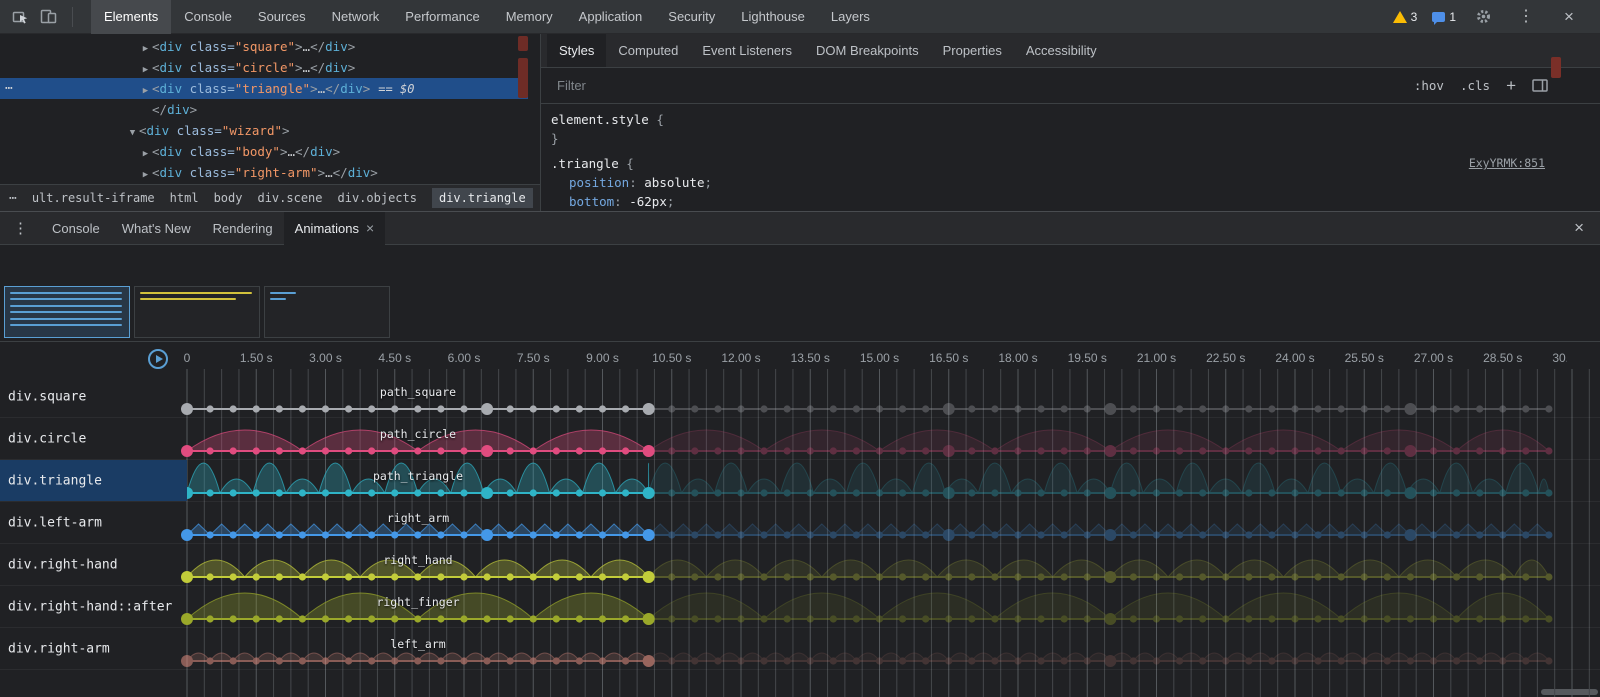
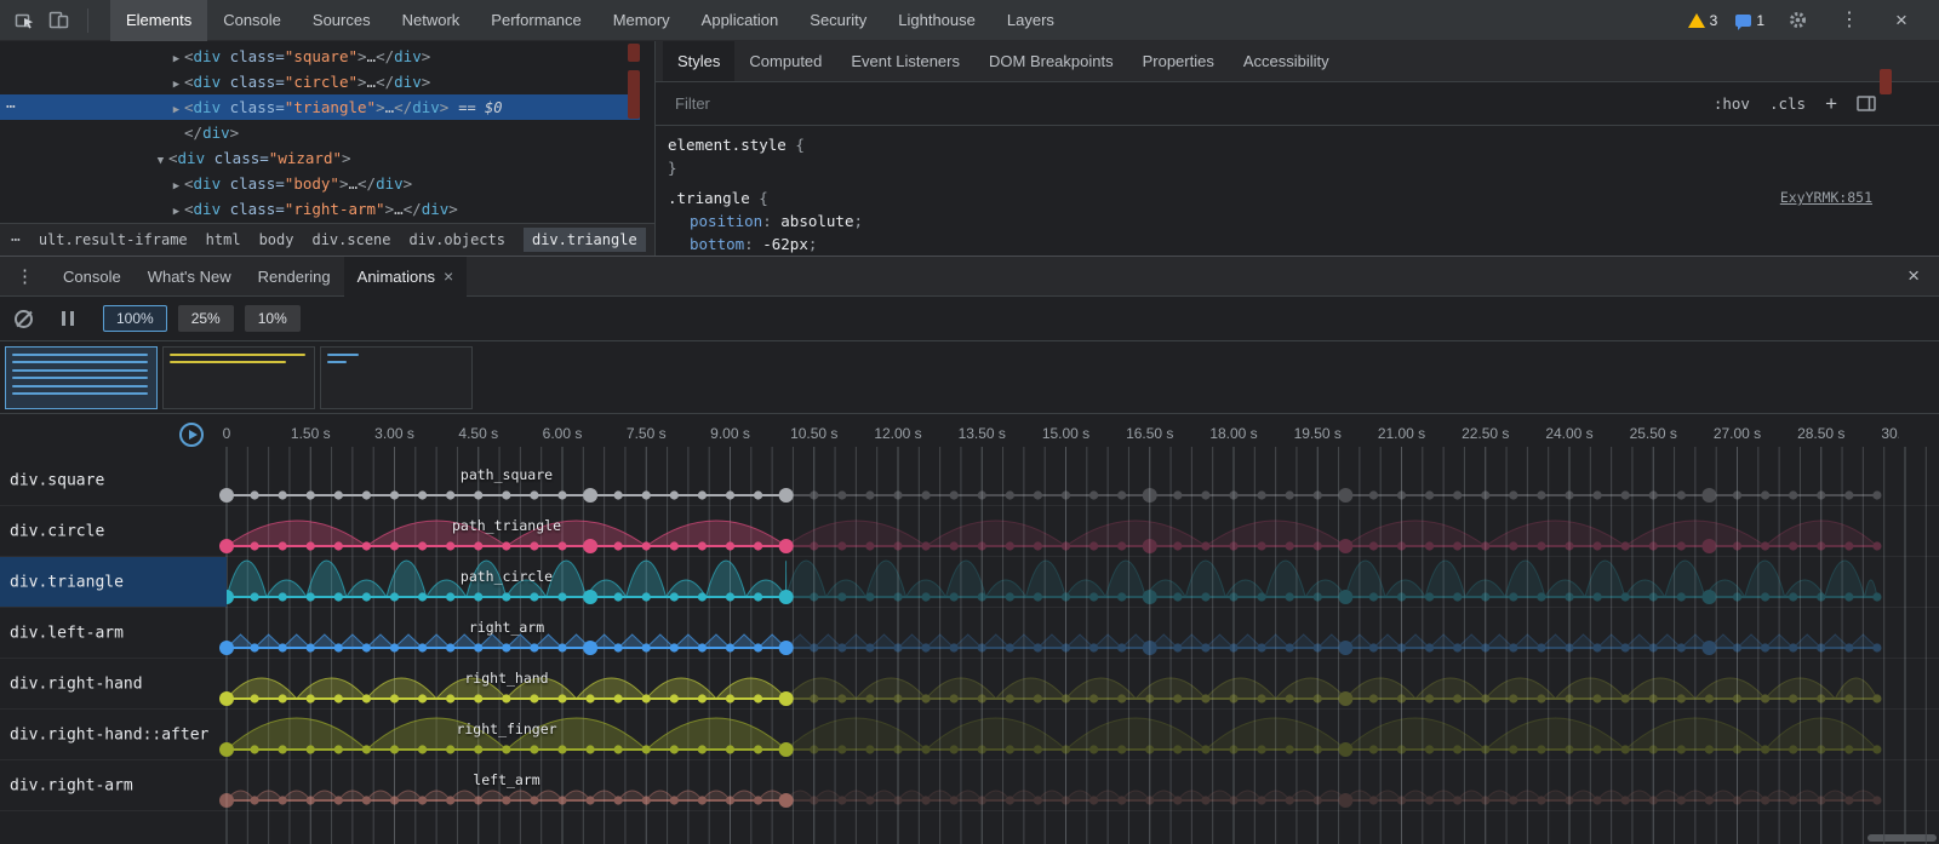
  Elements
  Console
  Sources
  Network
  Performance
  Memory
  Application
  Security
  Lighthouse
  Layers
  3
  1
  ⋮
  ×
  ▶ <div class="square">…</div>
  ▶ <div class="circle">…</div>
  ⋯
  ▶ <div class="triangle">…</div> == $0
  </div>
  ▼ <div class="wizard">
  ▶ <div class="body">…</div>
  ▶ <div class="right-arm">…</div>
  ⋯
  ult.result-iframe
  html
  body
  div.scene
  div.objects
  div.triangle
  Styles
  Computed
  Event Listeners
  DOM Breakpoints
  Properties
  Accessibility
  Filter
  :hov
  .cls
  +
  element.style {
  }
  .triangle {
  ExyYRMK:851
  position: absolute;
  bottom: -62px;
  ⋮
  Console
  What's New
  Rendering
  Animations
  ×
  ×
+ 100%
+ 25%
+ 10%
  0
  1.50 s
  3.00 s
  4.50 s
  6.00 s
  7.50 s
  9.00 s
  10.50 s
  12.00 s
  13.50 s
  15.00 s
  16.50 s
  18.00 s
  19.50 s
  21.00 s
  22.50 s
  24.00 s
  25.50 s
  27.00 s
  28.50 s
  div.square
  path_square
  div.circle
- path_circle
+ path_triangle
  div.triangle
- path_triangle
+ path_circle
  div.left-arm
  right_arm
  div.right-hand
  right_hand
  div.right-hand::after
  right_finger
  div.right-arm
  left_arm
